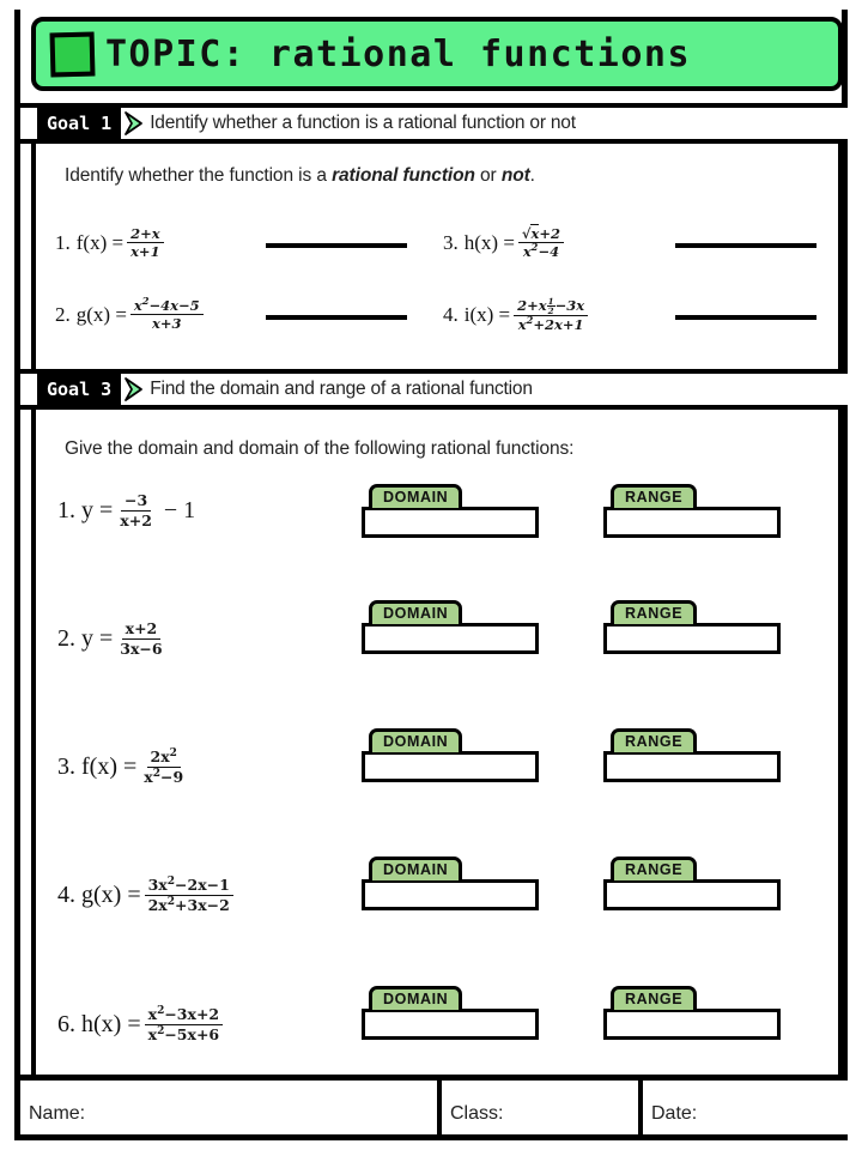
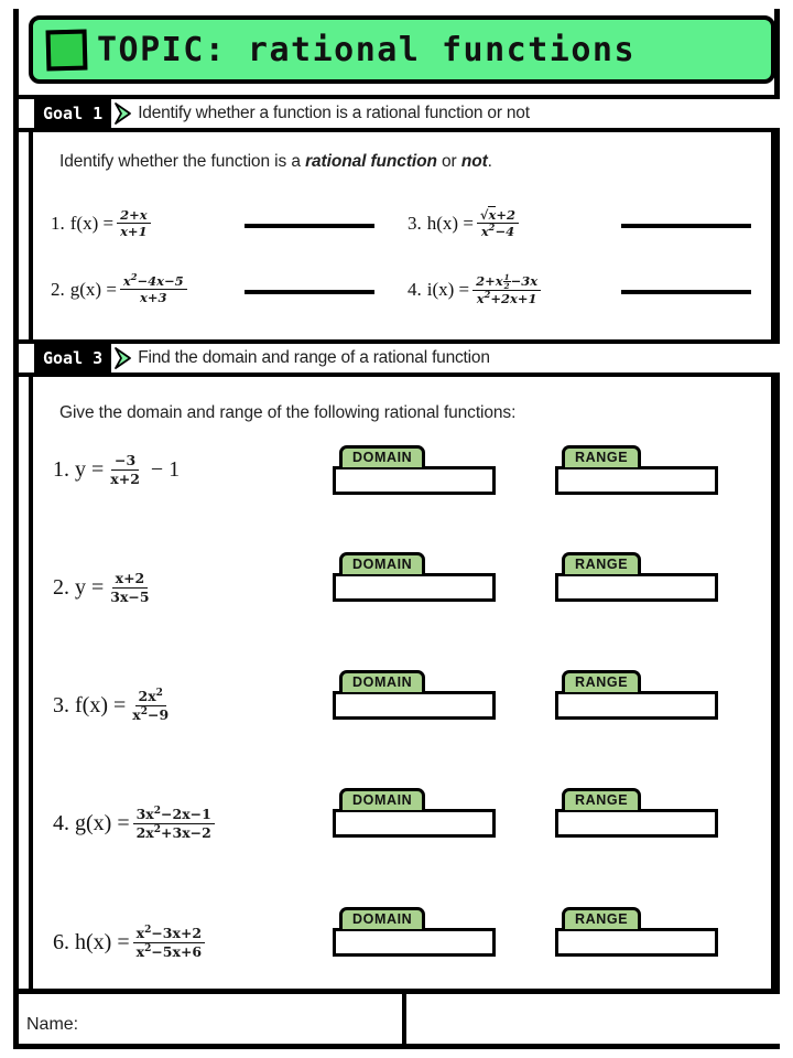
  TOPIC: rational functions
  Goal 1
  Identify whether a function is a rational function or not
  Identify whether the function is a rational function or not.
  1.
  f(x) =
  2+x
  x+1
  3.
  h(x) =
  √x+2
  x2−4
  2.
  g(x) =
  x2−4x−5
  x+3
  4.
  i(x) =
  2+x
  1
  2
  −3x
  x2+2x+1
  Goal 3
  Find the domain and range of a rational function
- Give the domain and domain of the following rational functions:
+ Give the domain and range of the following rational functions:
  1.
  y =
  −3
  x+2
  − 1
  DOMAIN
  RANGE
  2.
  y =
  x+2
- 3x−6
+ 3x−5
  DOMAIN
  RANGE
  3.
  f(x) =
  2x2
  x2−9
  DOMAIN
  RANGE
  4.
  g(x) =
  3x2−2x−1
  2x2+3x−2
  DOMAIN
  RANGE
  6.
  h(x) =
  x2−3x+2
  x2−5x+6
  DOMAIN
  RANGE
  Name:
- Class:
- Date:
